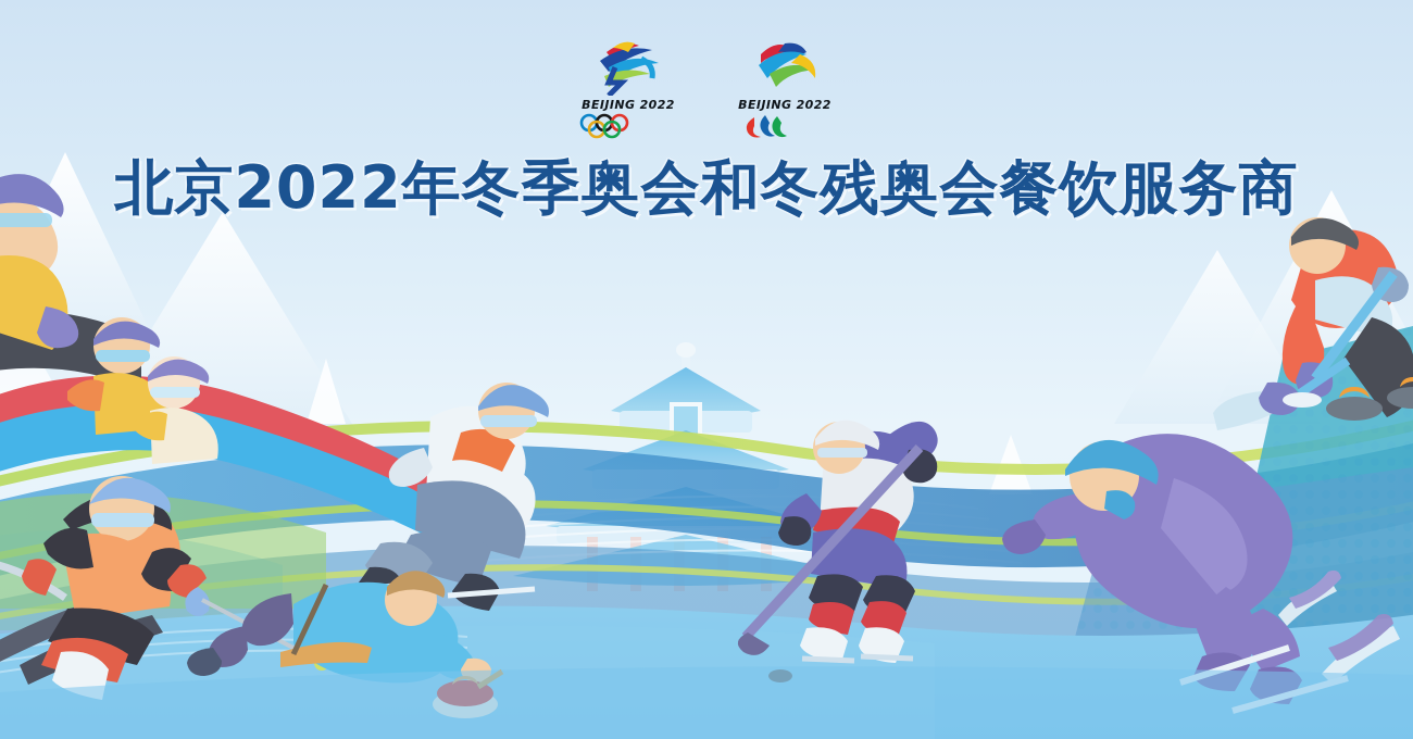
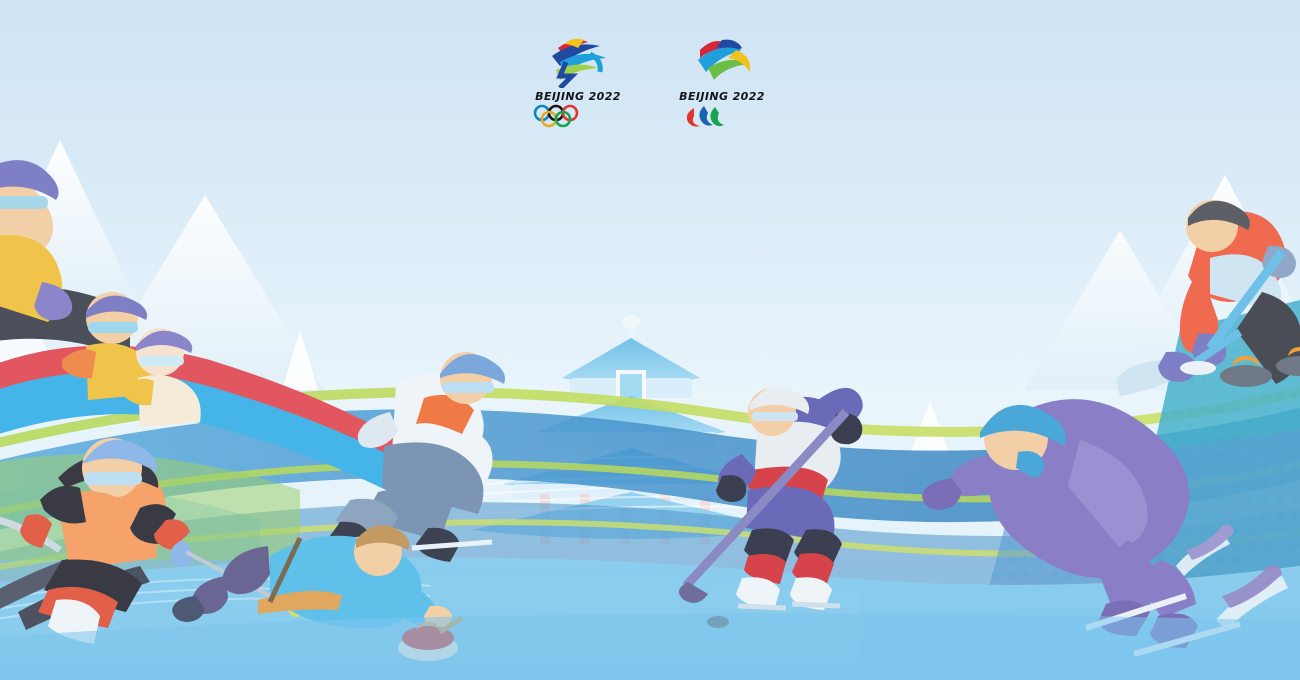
  BEIJING 2022
  BEIJING 2022
- 北京2022年冬季奥会和冬残奥会餐饮服务商
